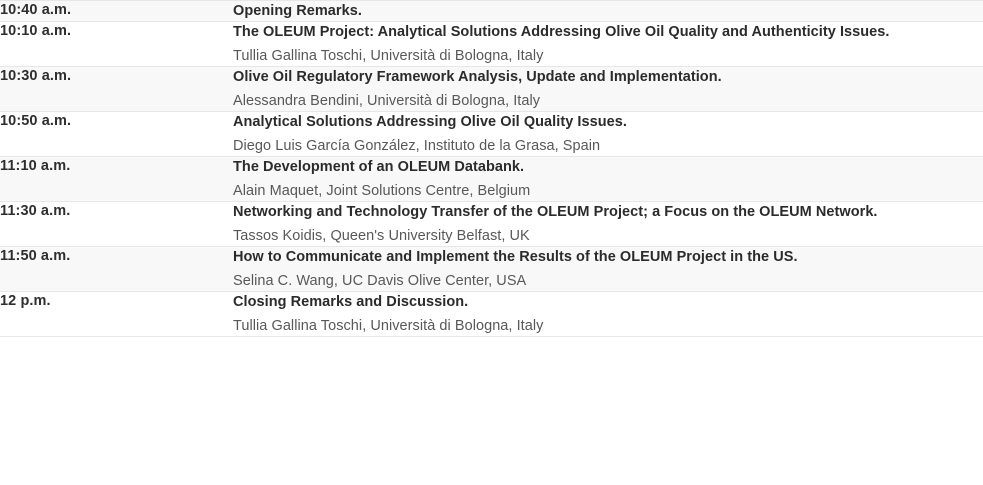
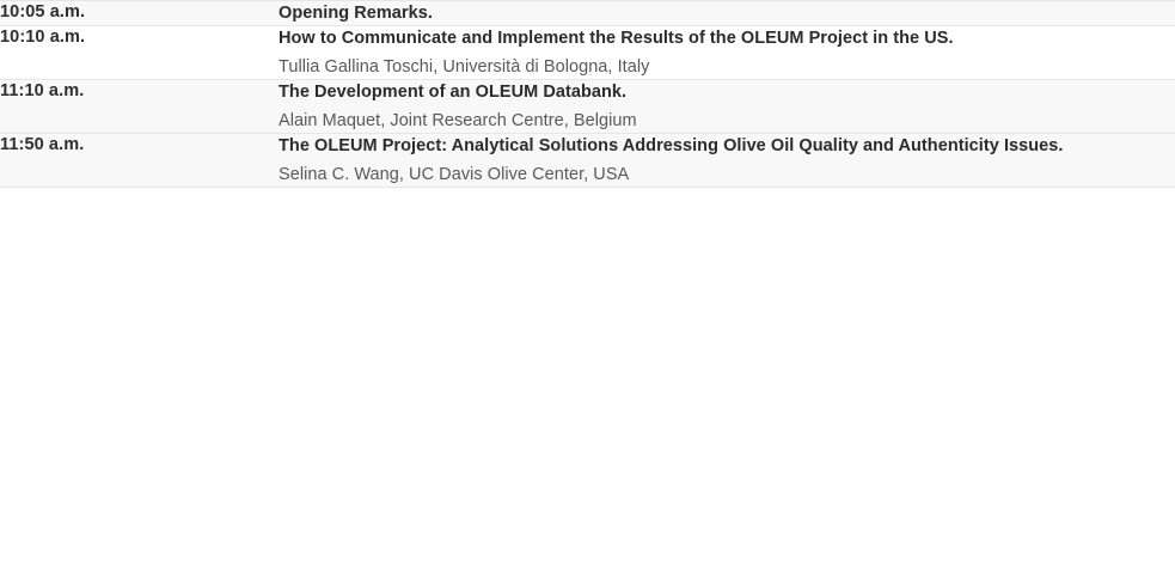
- 10:40 a.m.	Opening Remarks.
+ 10:05 a.m.	Opening Remarks.
- 10:10 a.m.	The OLEUM Project: Analytical Solutions Addressing Olive Oil Quality and Authenticity Issues.Tullia Gallina Toschi, Università di Bologna, Italy
+ 10:10 a.m.	How to Communicate and Implement the Results of the OLEUM Project in the US.Tullia Gallina Toschi, Università di Bologna, Italy
- 10:30 a.m.	Olive Oil Regulatory Framework Analysis, Update and Implementation.Alessandra Bendini, Università di Bologna, Italy
- 10:50 a.m.	Analytical Solutions Addressing Olive Oil Quality Issues.Diego Luis García González, Instituto de la Grasa, Spain
- 11:10 a.m.	The Development of an OLEUM Databank.Alain Maquet, Joint Solutions Centre, Belgium
+ 11:10 a.m.	The Development of an OLEUM Databank.Alain Maquet, Joint Research Centre, Belgium
- 11:30 a.m.	Networking and Technology Transfer of the OLEUM Project; a Focus on the OLEUM Network.Tassos Koidis, Queen's University Belfast, UK
- 11:50 a.m.	How to Communicate and Implement the Results of the OLEUM Project in the US.Selina C. Wang, UC Davis Olive Center, USA
+ 11:50 a.m.	The OLEUM Project: Analytical Solutions Addressing Olive Oil Quality and Authenticity Issues.Selina C. Wang, UC Davis Olive Center, USA
- 12 p.m.	Closing Remarks and Discussion.Tullia Gallina Toschi, Università di Bologna, Italy
